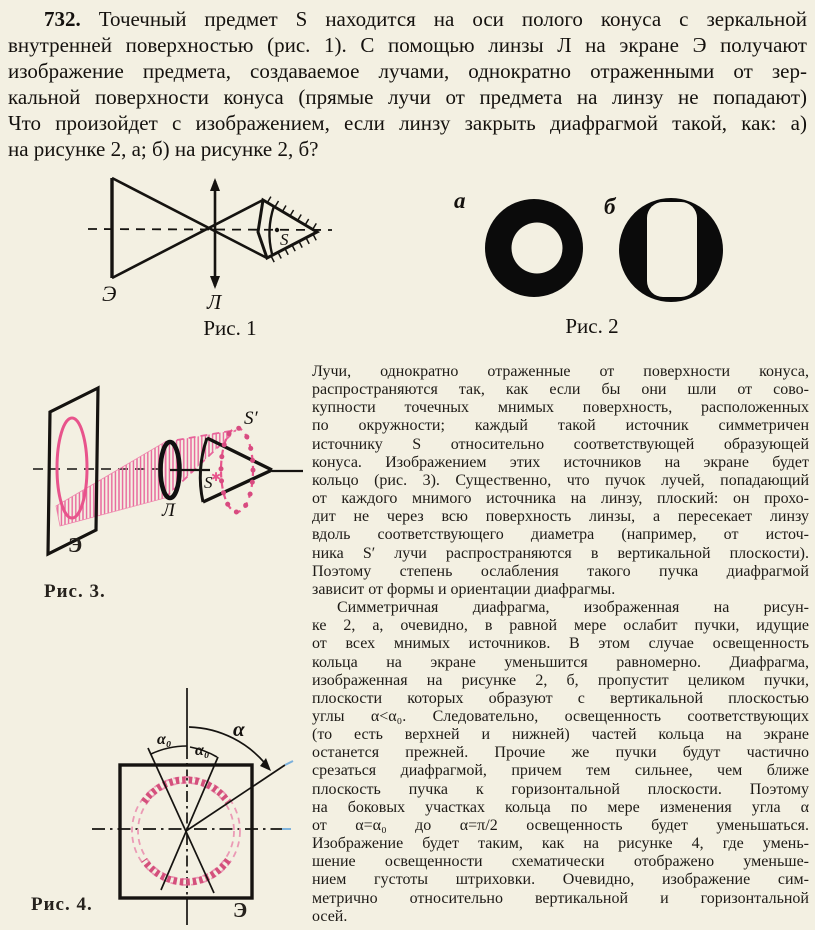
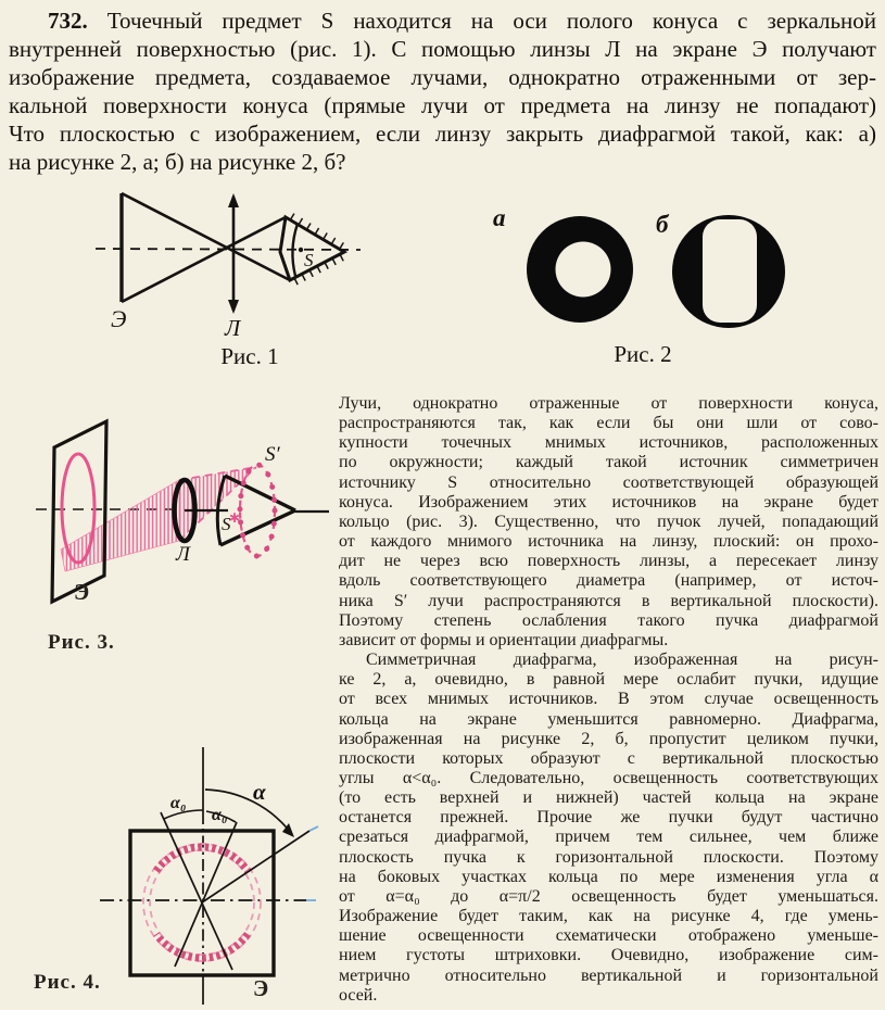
  732. Точечный предмет S находится на оси полого конуса с зеркальной
  внутренней поверхностью (рис. 1). С помощью линзы Л на экране Э получают
  изображение предмета, создаваемое лучами, однократно отраженными от зер-
  кальной поверхности конуса (прямые лучи от предмета на линзу не попадают)
- Что произойдет с изображением, если линзу закрыть диафрагмой такой, как: а)
+ Что плоскостью с изображением, если линзу закрыть диафрагмой такой, как: а)
  на рисунке 2, а; б) на рисунке 2, б?
  Э
  Л
  S
  Рис. 1
  а
  б
  Рис. 2
  Э
  Л
  S
  ✱
  S′
  Рис. 3.
  α
  α₀
  α₀
  Э
  Рис. 4.
  Лучи, однократно отраженные от поверхности конуса,
  распространяются так, как если бы они шли от сово-
- купности точечных мнимых поверхность, расположенных
+ купности точечных мнимых источников, расположенных
  по окружности; каждый такой источник симметричен
  источнику S относительно соответствующей образующей
  конуса. Изображением этих источников на экране будет
  кольцо (рис. 3). Существенно, что пучок лучей, попадающий
  от каждого мнимого источника на линзу, плоский: он прохо-
  дит не через всю поверхность линзы, а пересекает линзу
  вдоль соответствующего диаметра (например, от источ-
  ника S′ лучи распространяются в вертикальной плоскости).
  Поэтому степень ослабления такого пучка диафрагмой
  зависит от формы и ориентации диафрагмы.
  Симметричная диафрагма, изображенная на рисун-
  ке 2, а, очевидно, в равной мере ослабит пучки, идущие
  от всех мнимых источников. В этом случае освещенность
  кольца на экране уменьшится равномерно. Диафрагма,
  изображенная на рисунке 2, б, пропустит целиком пучки,
  плоскости которых образуют с вертикальной плоскостью
  углы α<α₀. Следовательно, освещенность соответствующих
  (то есть верхней и нижней) частей кольца на экране
  останется прежней. Прочие же пучки будут частично
  срезаться диафрагмой, причем тем сильнее, чем ближе
  плоскость пучка к горизонтальной плоскости. Поэтому
  на боковых участках кольца по мере изменения угла α
  от α=α₀ до α=π/2 освещенность будет уменьшаться.
  Изображение будет таким, как на рисунке 4, где умень-
  шение освещенности схематически отображено уменьше-
  нием густоты штриховки. Очевидно, изображение сим-
  метрично относительно вертикальной и горизонтальной
  осей.
